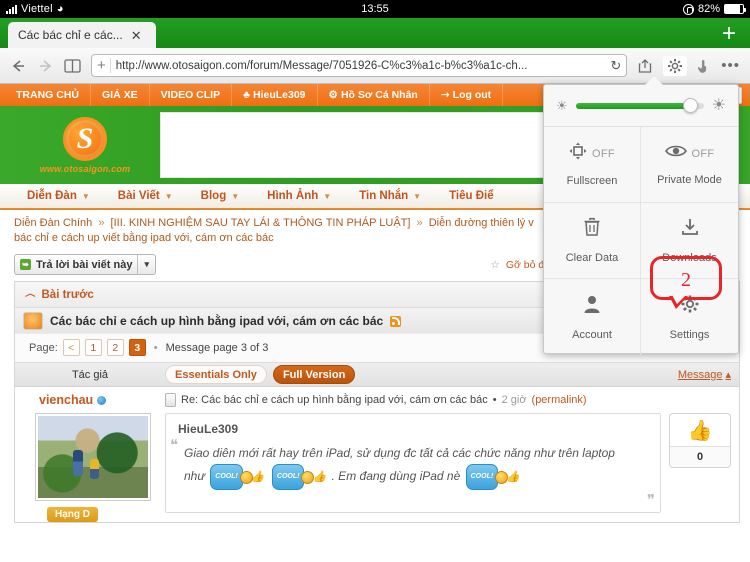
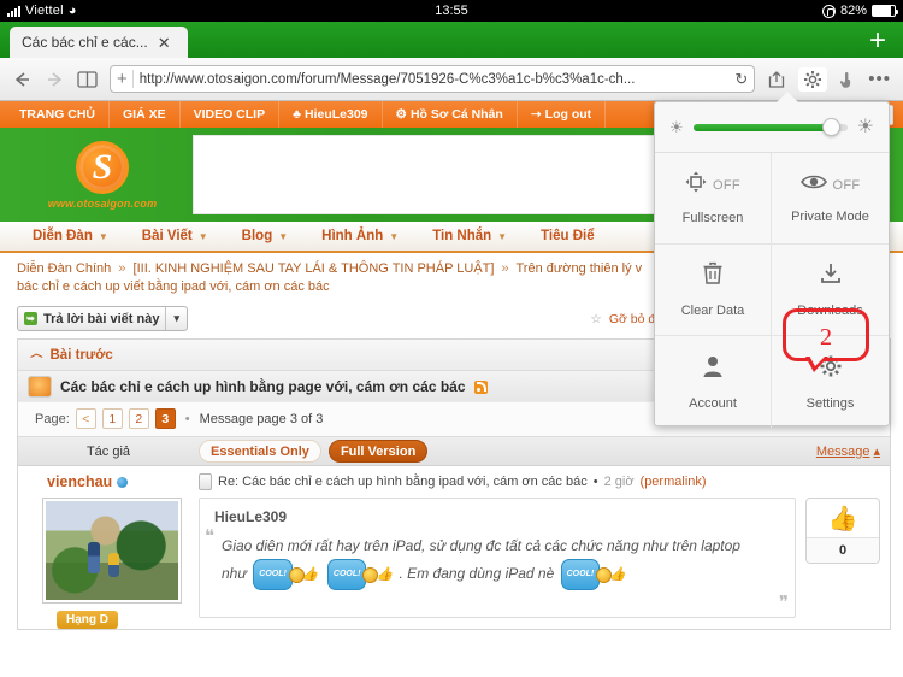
  Viettel
  ◕
  13:55
  82%
  Các bác chỉ e các...
  ✕
  +
  +
  http://www.otosaigon.com/forum/Message/7051926-C%c3%a1c-b%c3%a1c-ch...
  ↻
  •••
  TRANG CHỦ
  GIÁ XE
  VIDEO CLIP
  ♣
  HieuLe309
  ⚙
  Hồ Sơ Cá Nhân
  ➝
  Log out
  S
  www.otosaigon.com
  Diễn Đàn
  ▼
  Bài Viết
  ▼
  Blog
  ▼
  Hình Ảnh
  ▼
  Tin Nhắn
  ▼
  Tiêu Điể
- Diễn Đàn Chính » [III. KINH NGHIỆM SAU TAY LÁI & THÔNG TIN PHÁP LUẬT] » Diễn đường thiên lý v
+ Diễn Đàn Chính » [III. KINH NGHIỆM SAU TAY LÁI & THÔNG TIN PHÁP LUẬT] » Trên đường thiên lý v
  bác chỉ e cách up viết bằng ipad với, cám ơn các bác
  ➥
  Trả lời bài viết này
  ▾
  ☆
  ︿
  Bài trước
- Các bác chỉ e cách up hình bằng ipad với, cám ơn các bác
+ Các bác chỉ e cách up hình bằng page với, cám ơn các bác
  Page:
  <
  1
  2
  3
  •
  Message page 3 of 3
  Tác giả
  Essentials Only
  Full Version
  Message
  ▴
  vienchau
  Hạng D
  Re: Các bác chỉ e cách up hình bằng ipad với, cám ơn các bác
  •
  2 giờ
  (permalink)
  HieuLe309
  ❝
  Giao diên mới rất hay trên iPad, sử dụng đc tất cả các chức năng như trên laptop
  như
  👍
  👍
  . Em đang dùng iPad nè
  👍
  ❞
  👍
  0
  ☀
  ☀
  OFF
  Fullscreen
  OFF
  Private Mode
  Clear Data
  Downloads
  Account
  Settings
  2
